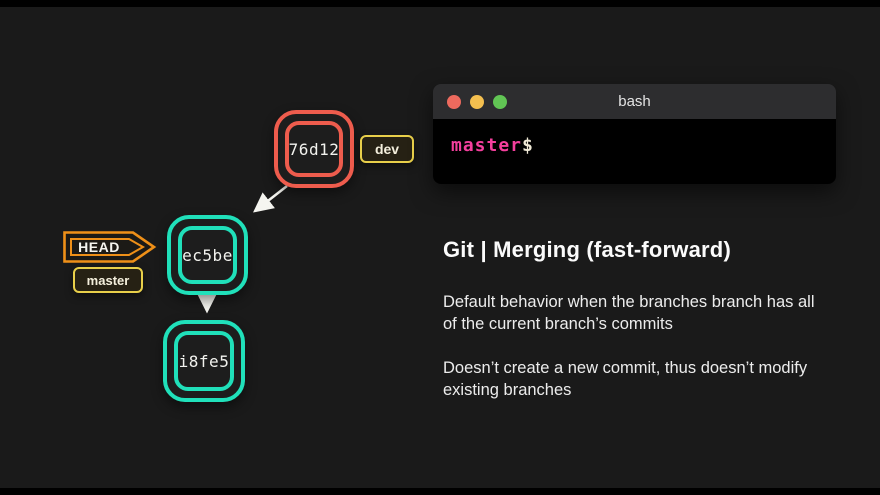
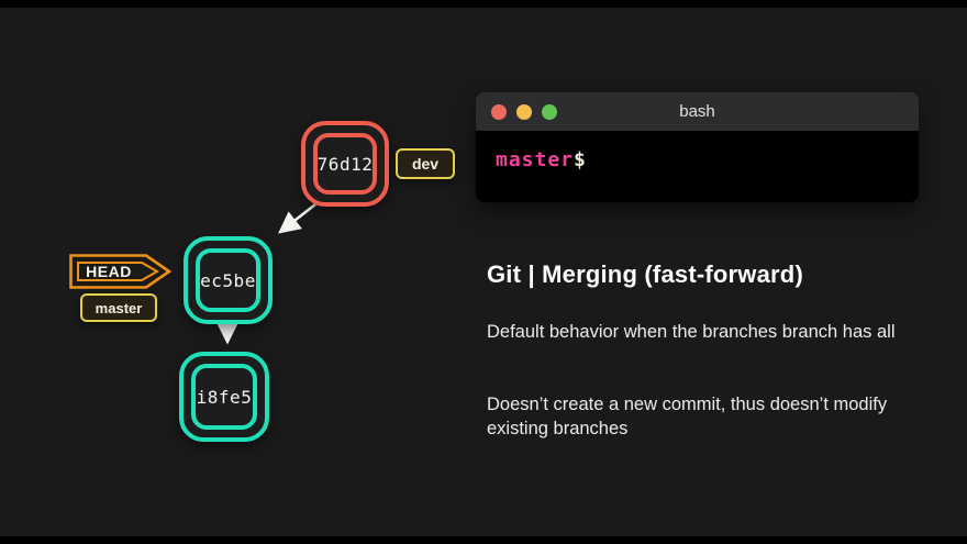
  76d12
  dev
  HEAD
  master
  ec5be
  i8fe5
  bash
  master$
  Git | Merging (fast-forward)
  Default behavior when the branches branch has all
- of the current branch’s commits
  Doesn’t create a new commit, thus doesn’t modify
  existing branches
